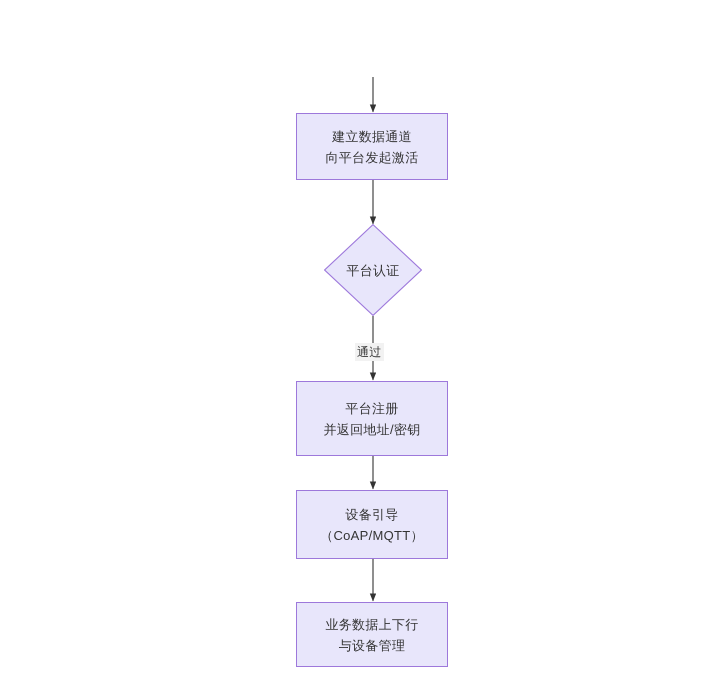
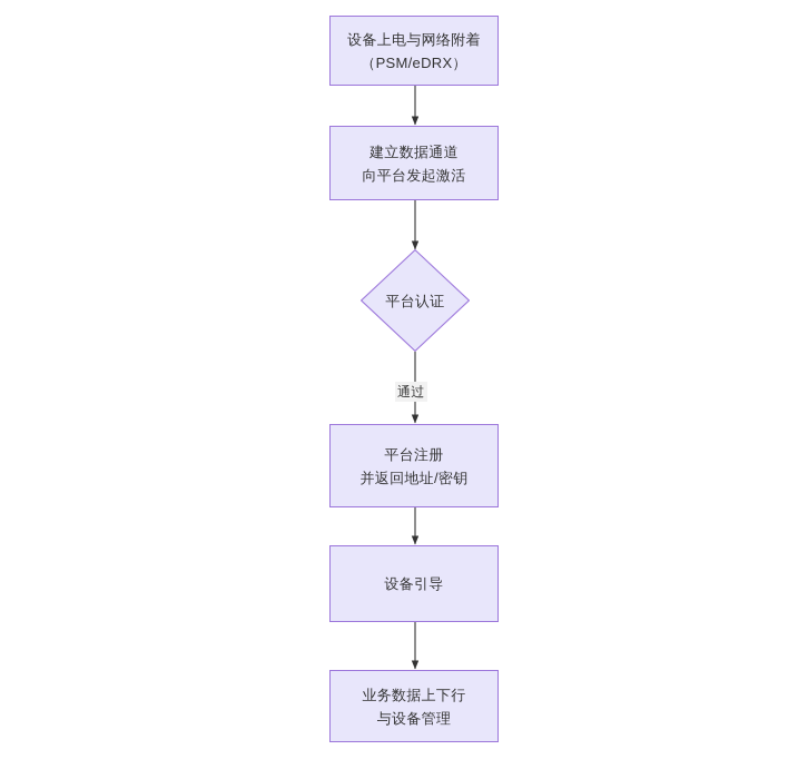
+ 设备上电与网络附着
+ （PSM/eDRX）
  建立数据通道
  向平台发起激活
  平台认证
  通过
  平台注册
  并返回地址/密钥
  设备引导
- （CoAP/MQTT）
  业务数据上下行
  与设备管理
